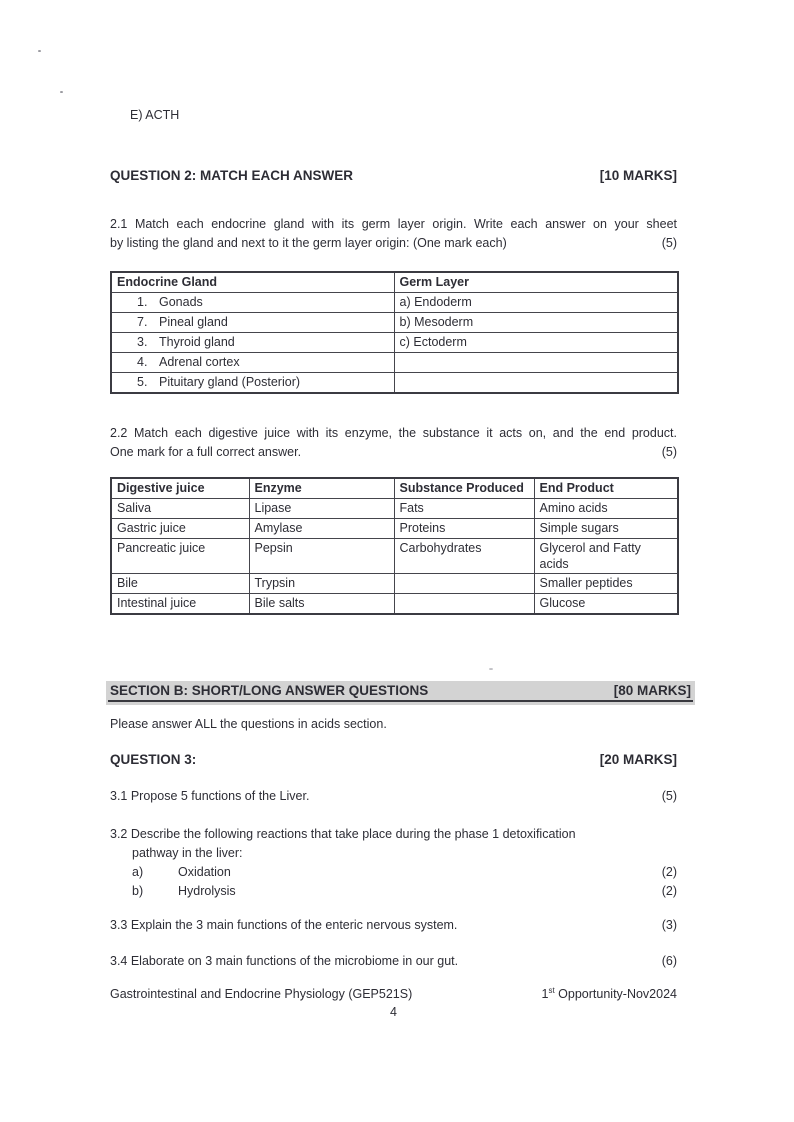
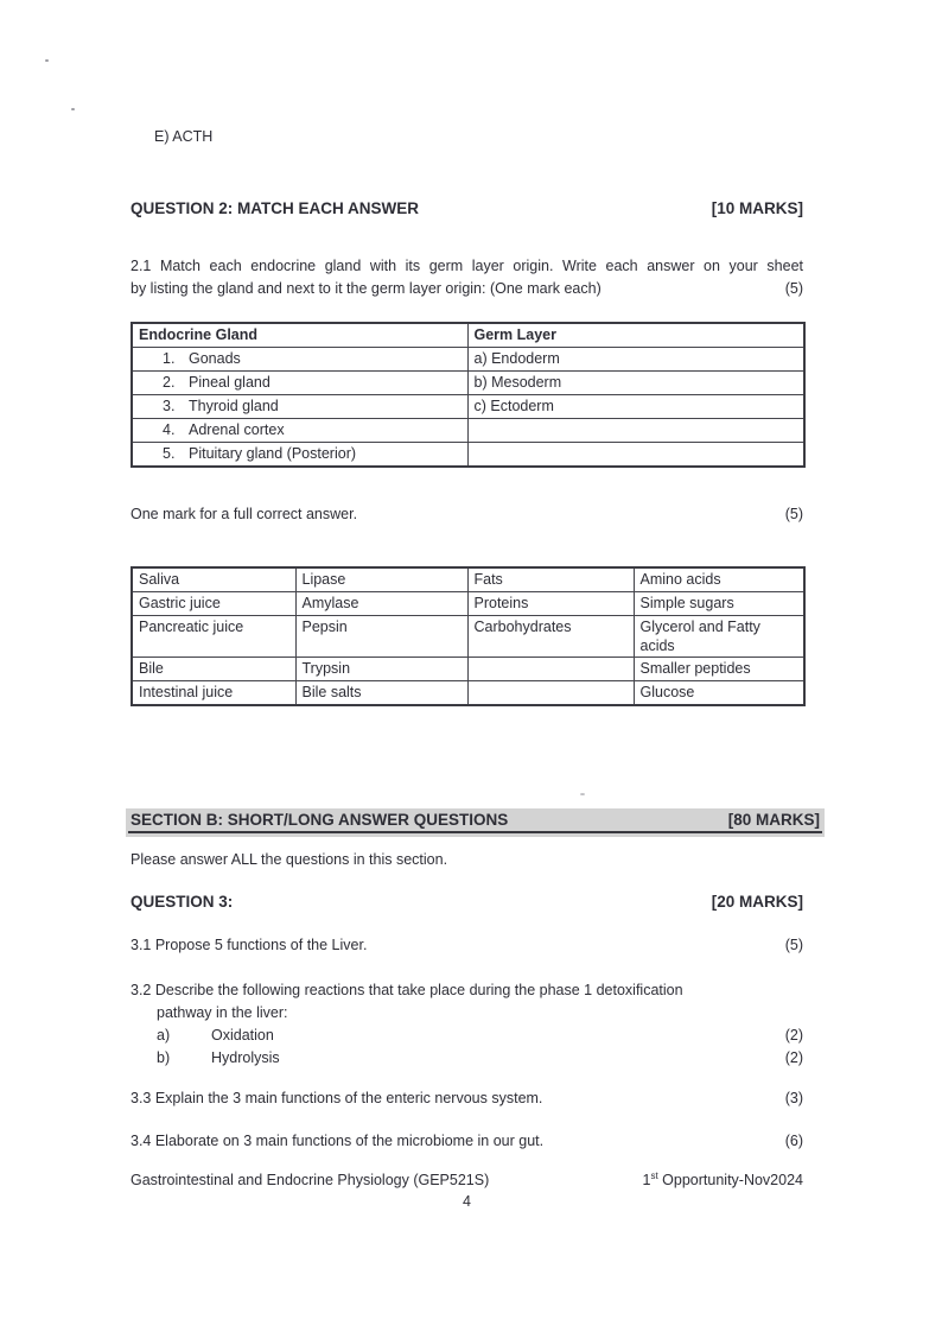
  E) ACTH
  QUESTION 2: MATCH EACH ANSWER
  [10 MARKS]
  2.1 Match each endocrine gland with its germ layer origin. Write each answer on your sheet
  by listing the gland and next to it the germ layer origin: (One mark each)
  (5)
  Endocrine Gland	Germ Layer
  1. Gonads	a) Endoderm
- 7. Pineal gland	b) Mesoderm
+ 2. Pineal gland	b) Mesoderm
  3. Thyroid gland	c) Ectoderm
  4. Adrenal cortex
  5. Pituitary gland (Posterior)
- 2.2 Match each digestive juice with its enzyme, the substance it acts on, and the end product.
  One mark for a full correct answer.
  (5)
- Digestive juice	Enzyme	Substance Produced	End Product
  Saliva	Lipase	Fats	Amino acids
  Gastric juice	Amylase	Proteins	Simple sugars
  Pancreatic juice	Pepsin	Carbohydrates	Glycerol and Fatty acids
  Bile	Trypsin		Smaller peptides
  Intestinal juice	Bile salts		Glucose
  SECTION B: SHORT/LONG ANSWER QUESTIONS
  [80 MARKS]
- Please answer ALL the questions in acids section.
+ Please answer ALL the questions in this section.
  QUESTION 3:
  [20 MARKS]
  3.1 Propose 5 functions of the Liver.
  (5)
  3.2 Describe the following reactions that take place during the phase 1 detoxification
  pathway in the liver:
  a) Oxidation
  (2)
  b) Hydrolysis
  (2)
  3.3 Explain the 3 main functions of the enteric nervous system.
  (3)
  3.4 Elaborate on 3 main functions of the microbiome in our gut.
  (6)
  Gastrointestinal and Endocrine Physiology (GEP521S)
  1st Opportunity-Nov2024
  4
